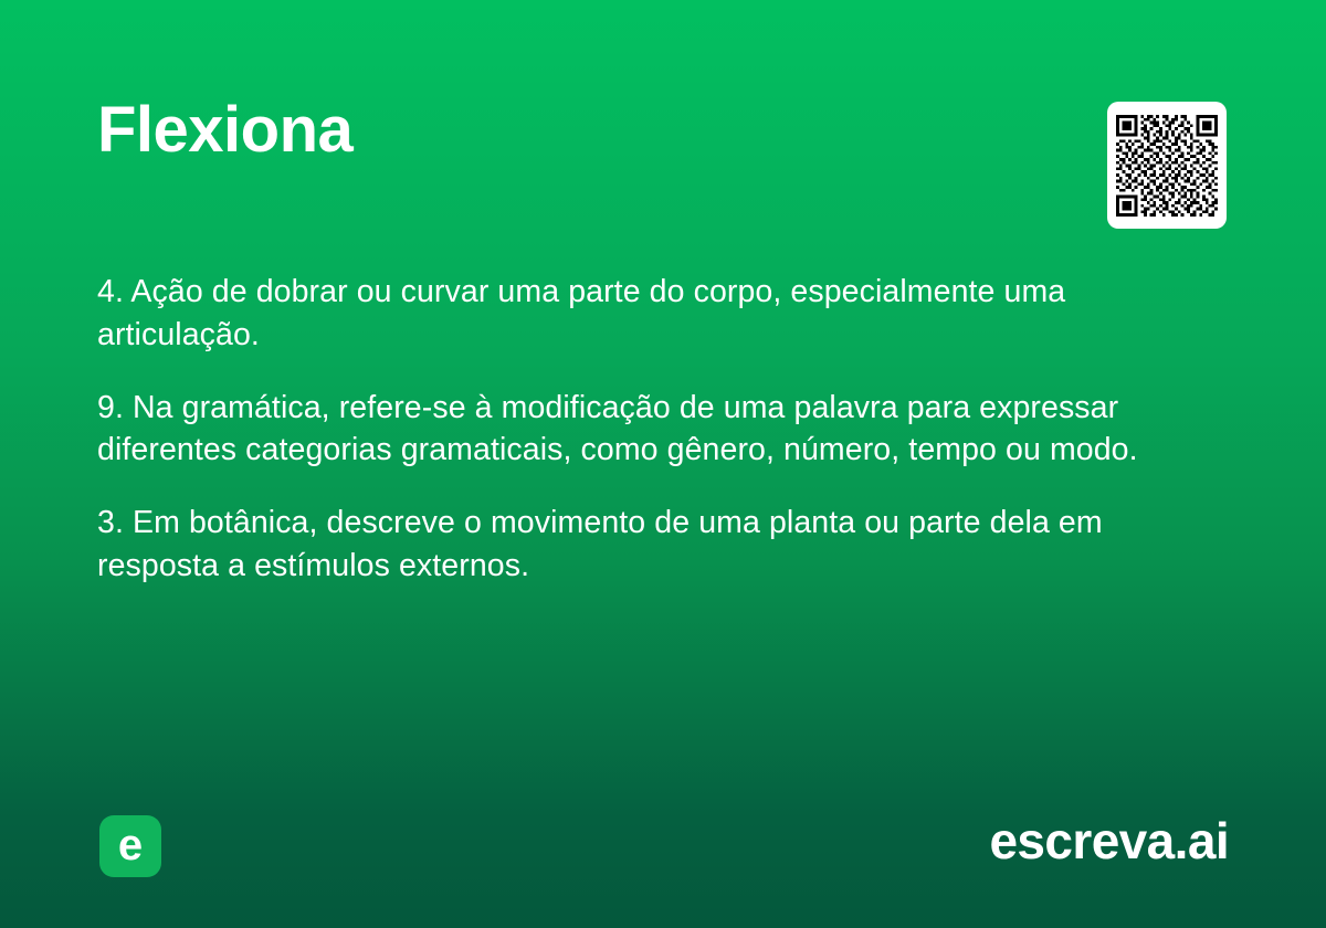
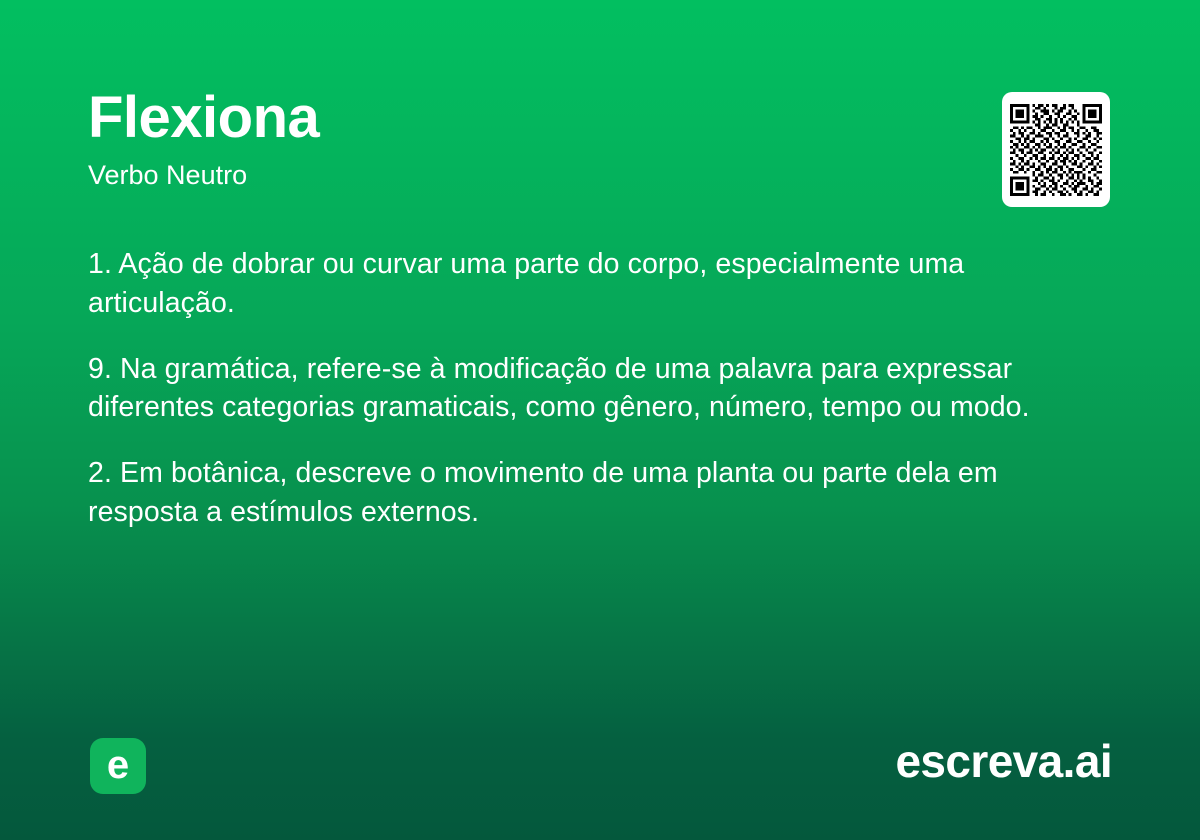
  Flexiona
+ Verbo Neutro
- 4. Ação de dobrar ou curvar uma parte do corpo, especialmente uma articulação.
+ 1. Ação de dobrar ou curvar uma parte do corpo, especialmente uma articulação.
  9. Na gramática, refere-se à modificação de uma palavra para expressar diferentes categorias gramaticais, como gênero, número, tempo ou modo.
- 3. Em botânica, descreve o movimento de uma planta ou parte dela em resposta a estímulos externos.
+ 2. Em botânica, descreve o movimento de uma planta ou parte dela em resposta a estímulos externos.
  e
  escreva.ai
